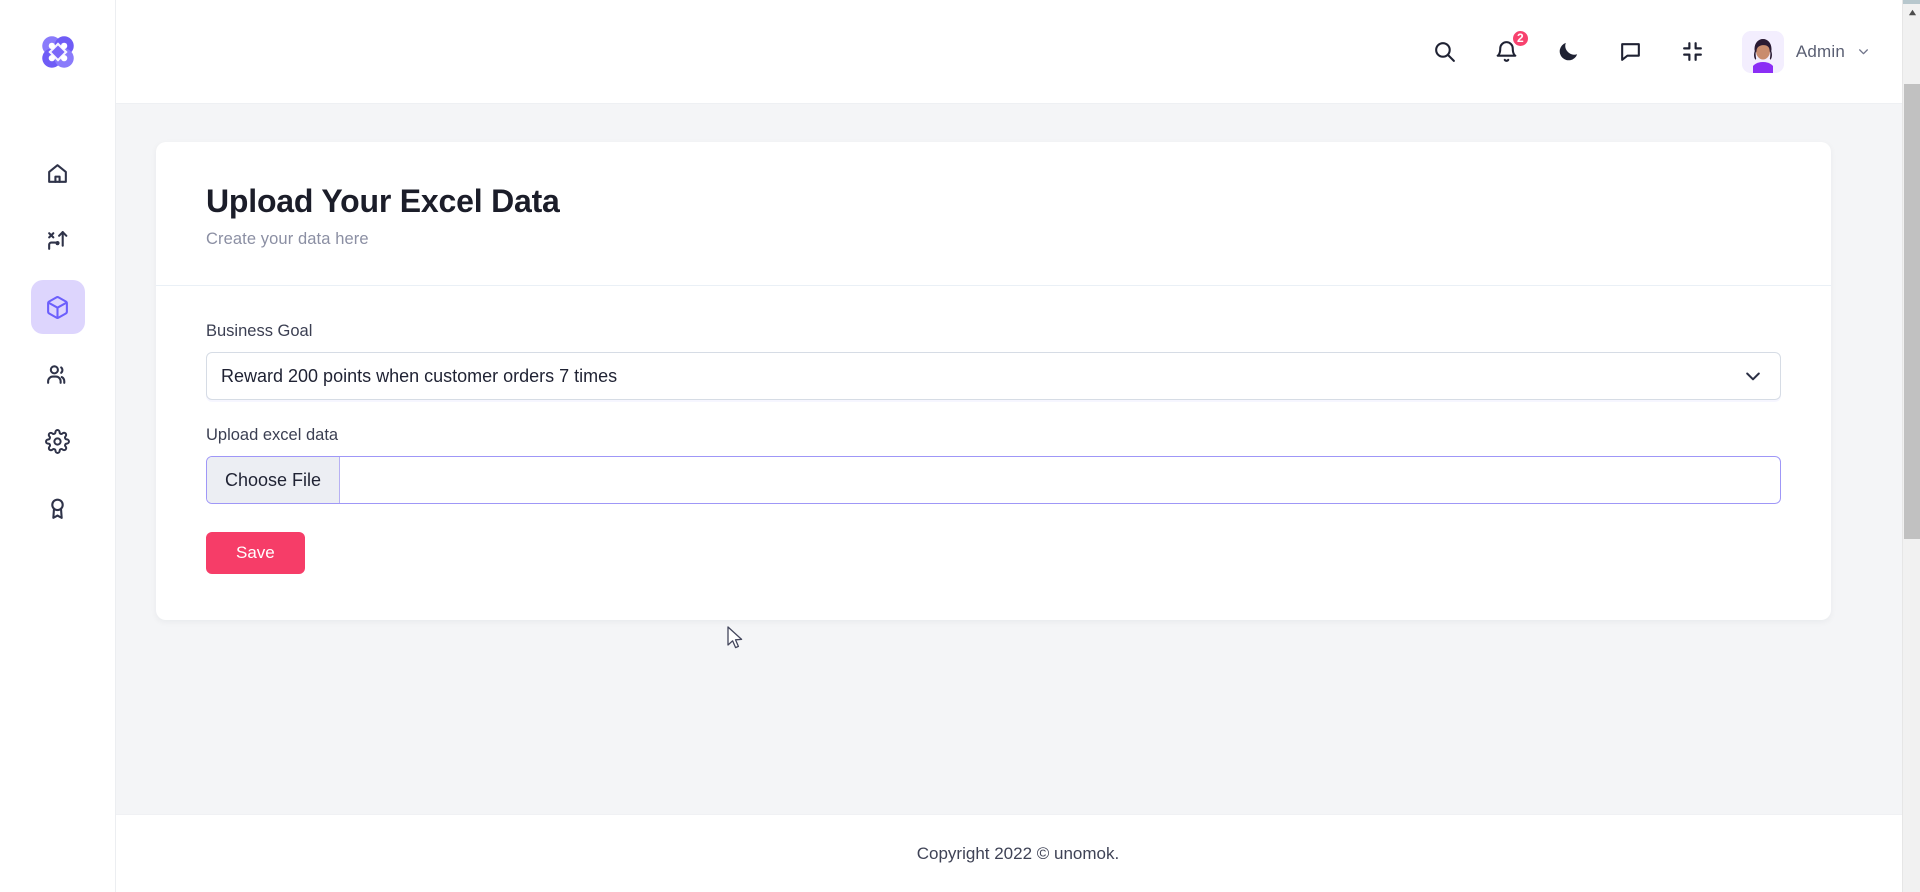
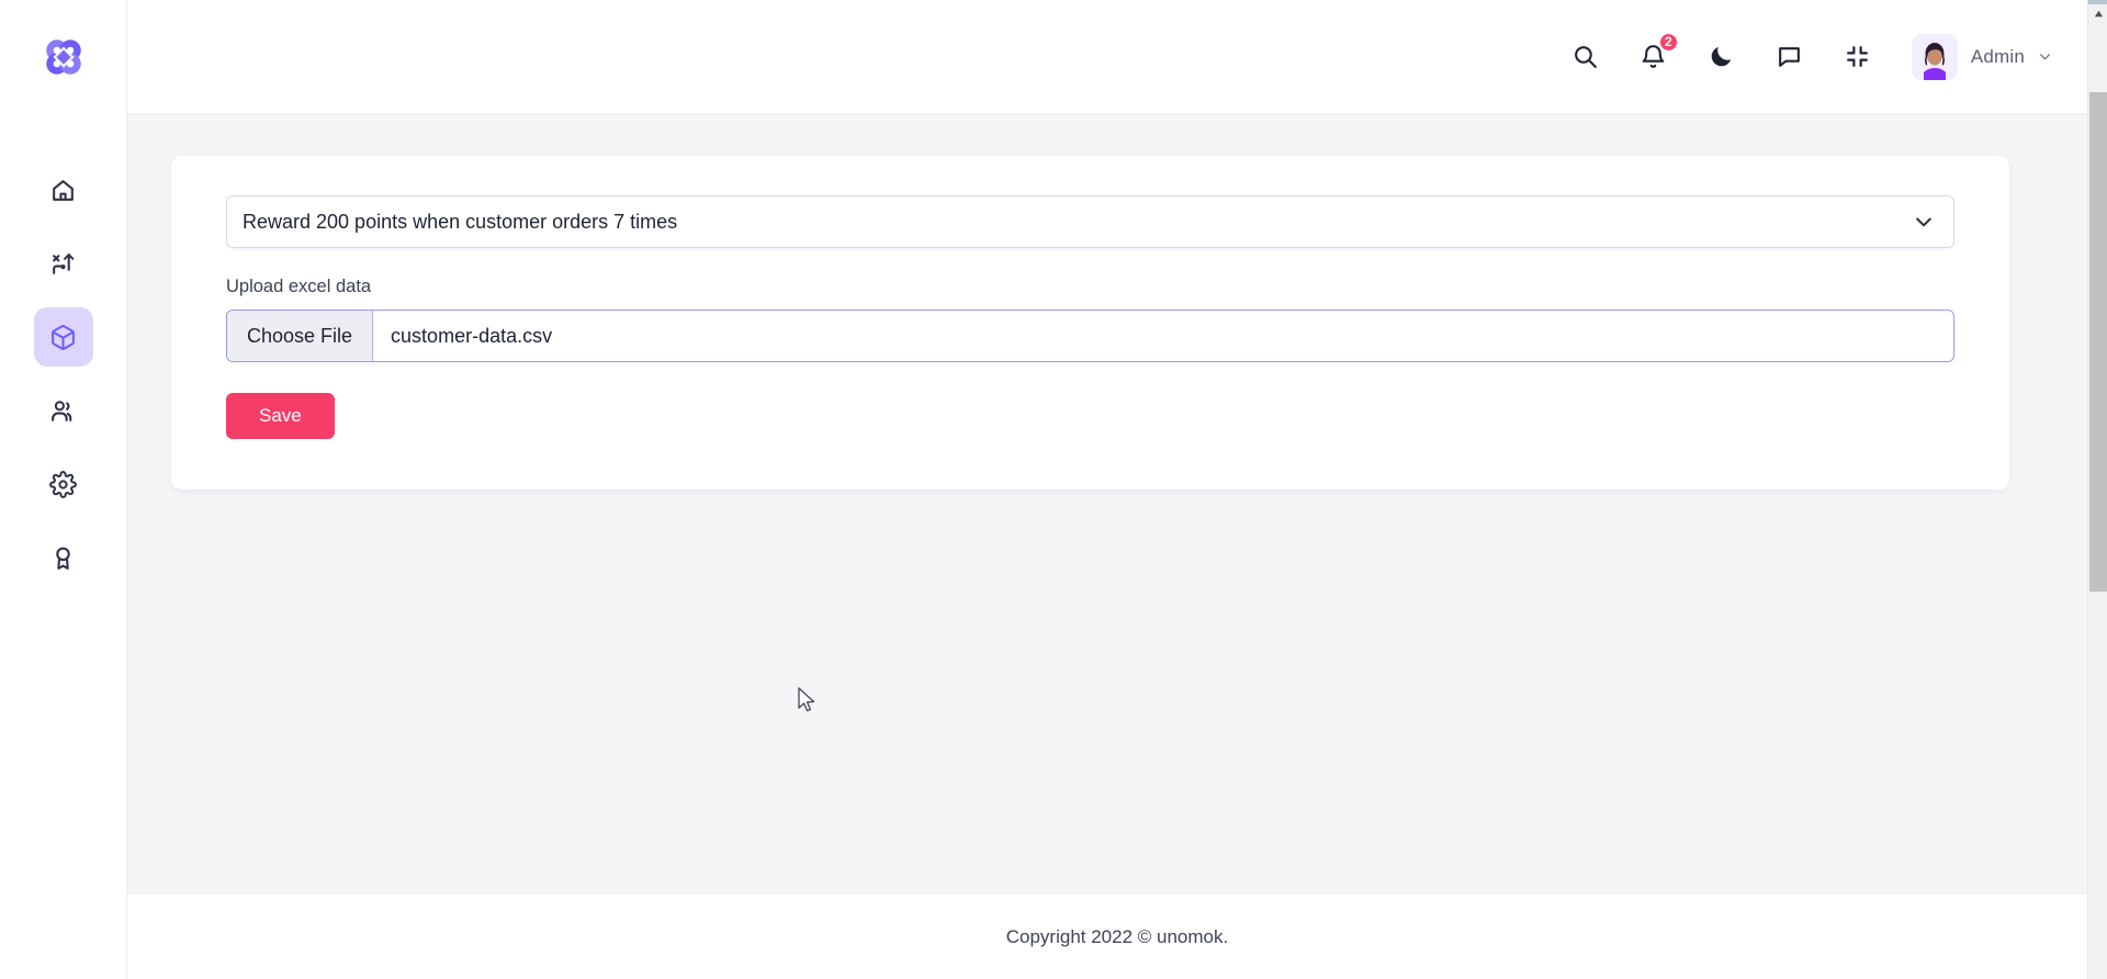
  2
  Admin
- Upload Your Excel Data
- Create your data here
- Business Goal
  Reward 200 points when customer orders 7 times
  Upload excel data
  Choose File
+ customer-data.csv
  Save
  Copyright 2022 © unomok.
